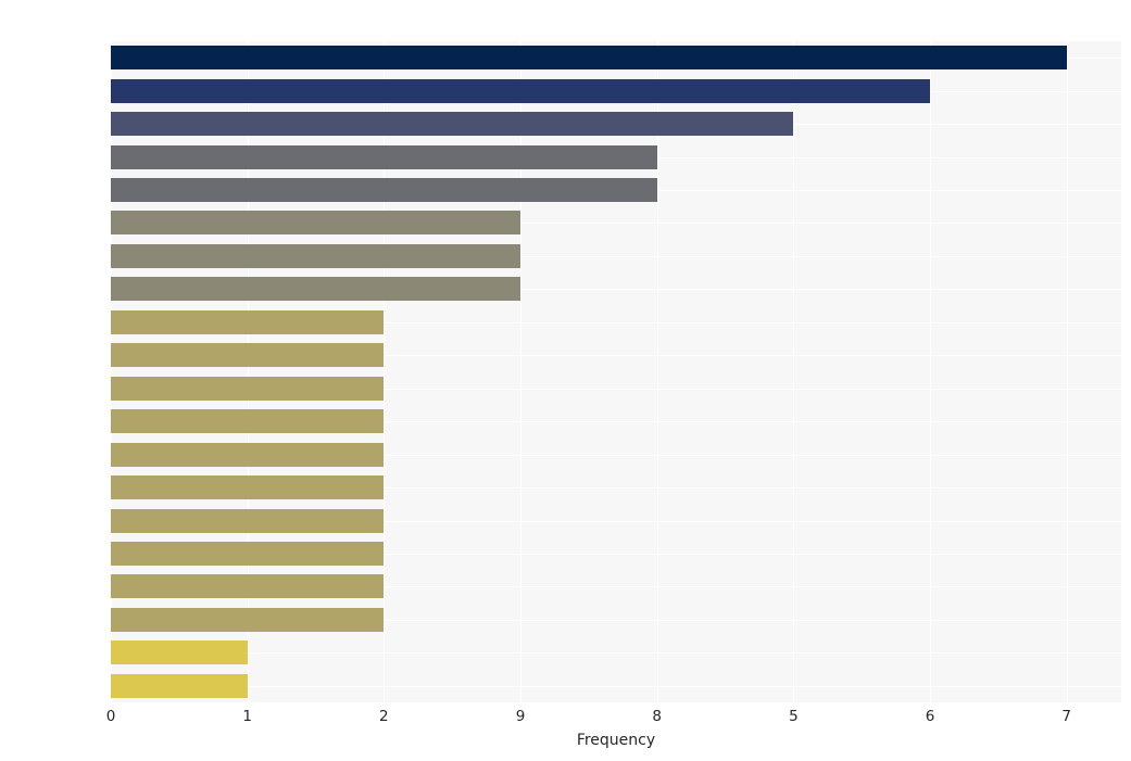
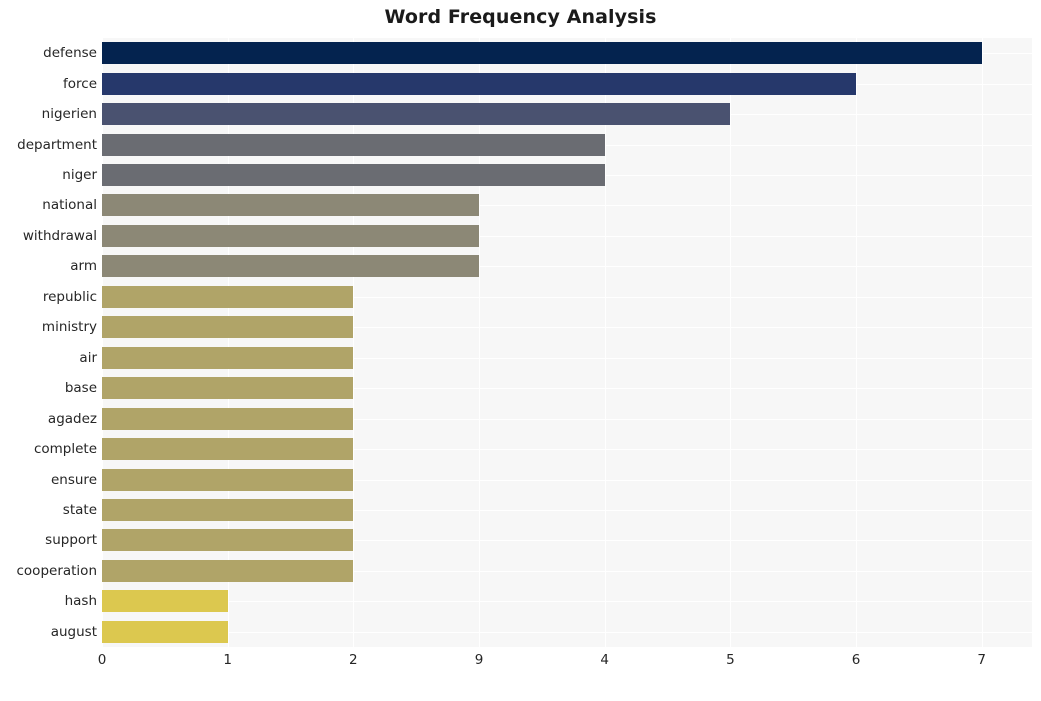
+ Word Frequency Analysis
+ defense
+ force
+ nigerien
+ department
+ niger
+ national
+ withdrawal
+ arm
+ republic
+ ministry
+ air
+ base
+ agadez
+ complete
+ ensure
+ state
+ support
+ cooperation
+ hash
+ august
  0
  1
  2
  9
- 8
+ 4
  5
  6
  7
- Frequency
